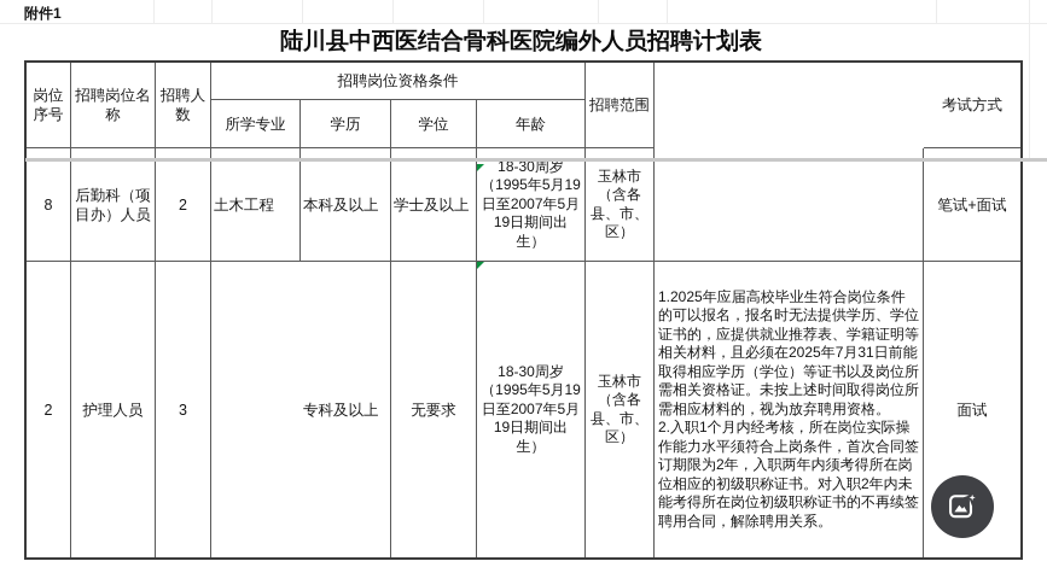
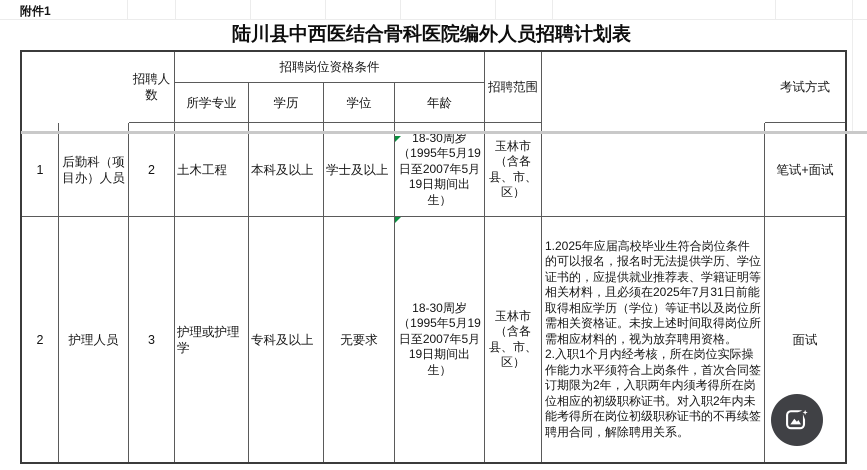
  附件1
  陆川县中西医结合骨科医院编外人员招聘计划表
- 岗位序号
- 招聘岗位名称
  招聘人数
  招聘岗位资格条件
  所学专业
  学历
  学位
  年龄
  招聘范围
  考试方式
- 8
+ 1
  后勤科（项目办）人员
  2
  土木工程
  本科及以上
  学士及以上
  18-30周岁（1995年5月19日至2007年5月19日期间出生）
  玉林市（含各县、市、区）
  笔试+面试
  2
  护理人员
  3
+ 护理或护理学
  专科及以上
  无要求
  18-30周岁（1995年5月19日至2007年5月19日期间出生）
  玉林市（含各县、市、区）
  1.2025年应届高校毕业生符合岗位条件的可以报名，报名时无法提供学历、学位证书的，应提供就业推荐表、学籍证明等相关材料，且必须在2025年7月31日前能取得相应学历（学位）等证书以及岗位所需相关资格证。未按上述时间取得岗位所需相应材料的，视为放弃聘用资格。
  2.入职1个月内经考核，所在岗位实际操作能力水平须符合上岗条件，首次合同签订期限为2年，入职两年内须考得所在岗位相应的初级职称证书。对入职2年内未能考得所在岗位初级职称证书的不再续签聘用合同，解除聘用关系。
  面试
